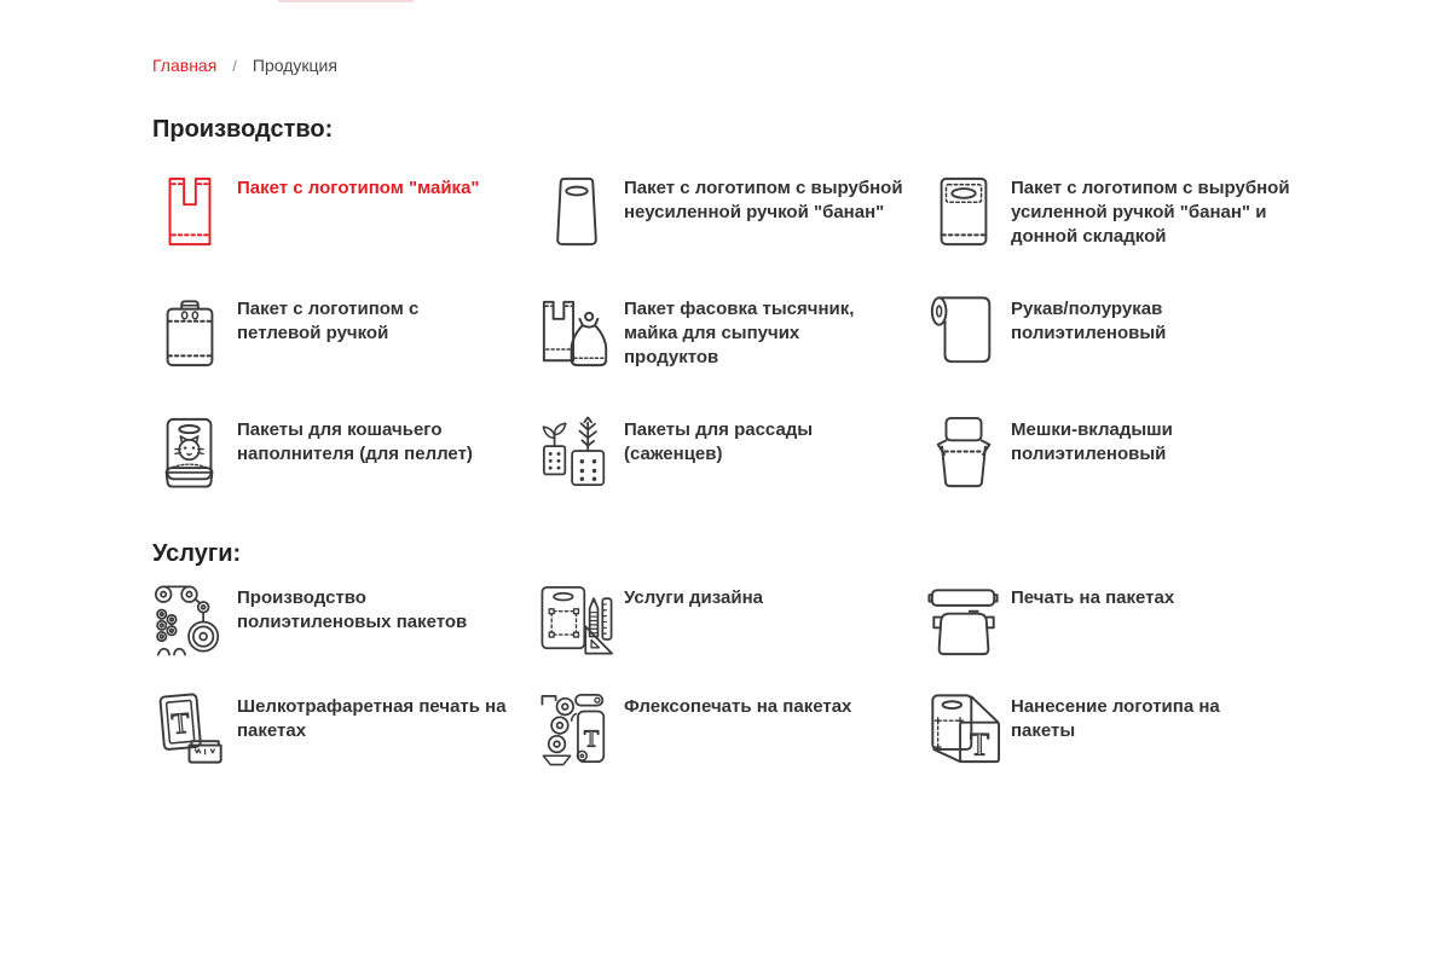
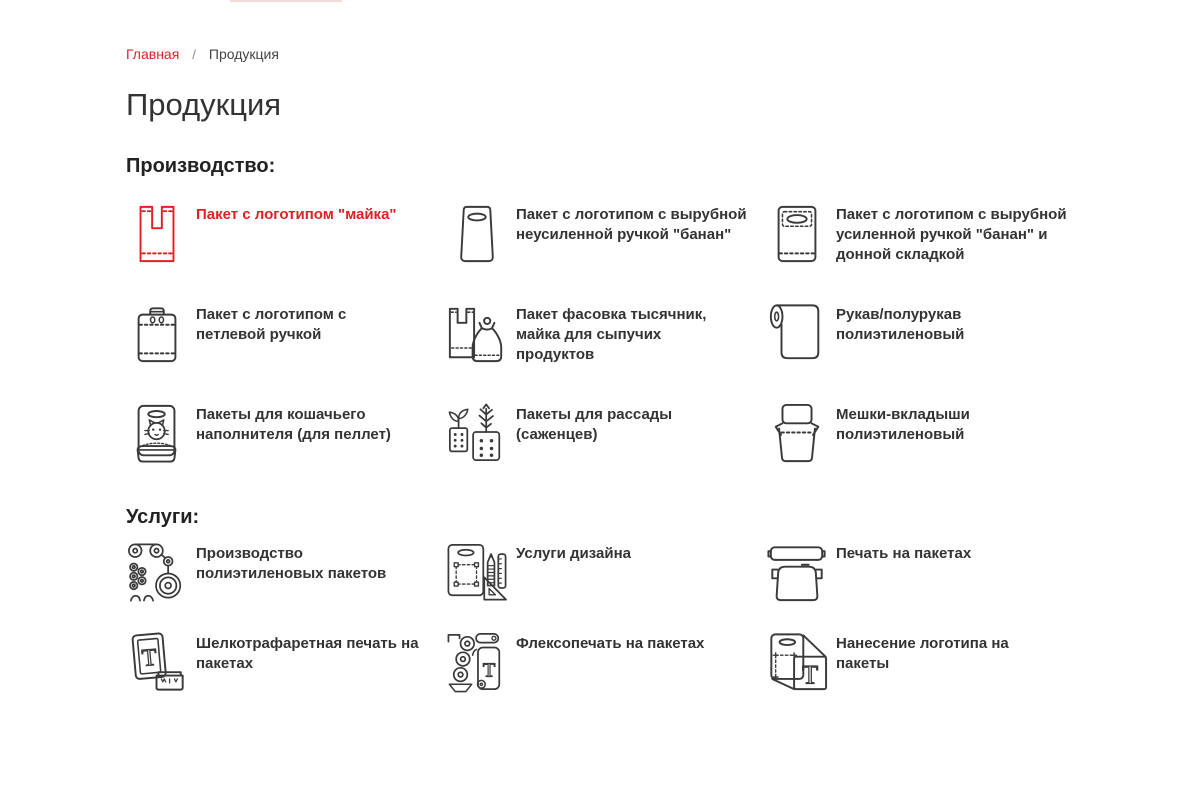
  Главная / Продукция
+ Продукция
  Производство:
  Пакет с логотипом "майка"
  Пакет с логотипом с вырубной
  неусиленной ручкой "банан"
  Пакет с логотипом с вырубной
  усиленной ручкой "банан" и
  донной складкой
  Пакет с логотипом с
  петлевой ручкой
  Пакет фасовка тысячник,
  майка для сыпучих
  продуктов
  Рукав/полурукав
  полиэтиленовый
  Пакеты для кошачьего
  наполнителя (для пеллет)
  Пакеты для рассады
  (саженцев)
  Мешки-вкладыши
  полиэтиленовый
  Услуги:
  Производство
  полиэтиленовых пакетов
  Услуги дизайна
  Печать на пакетах
  Шелкотрафаретная печать на
  пакетах
  T
  Флексопечать на пакетах
  T
  Нанесение логотипа на
  пакеты
